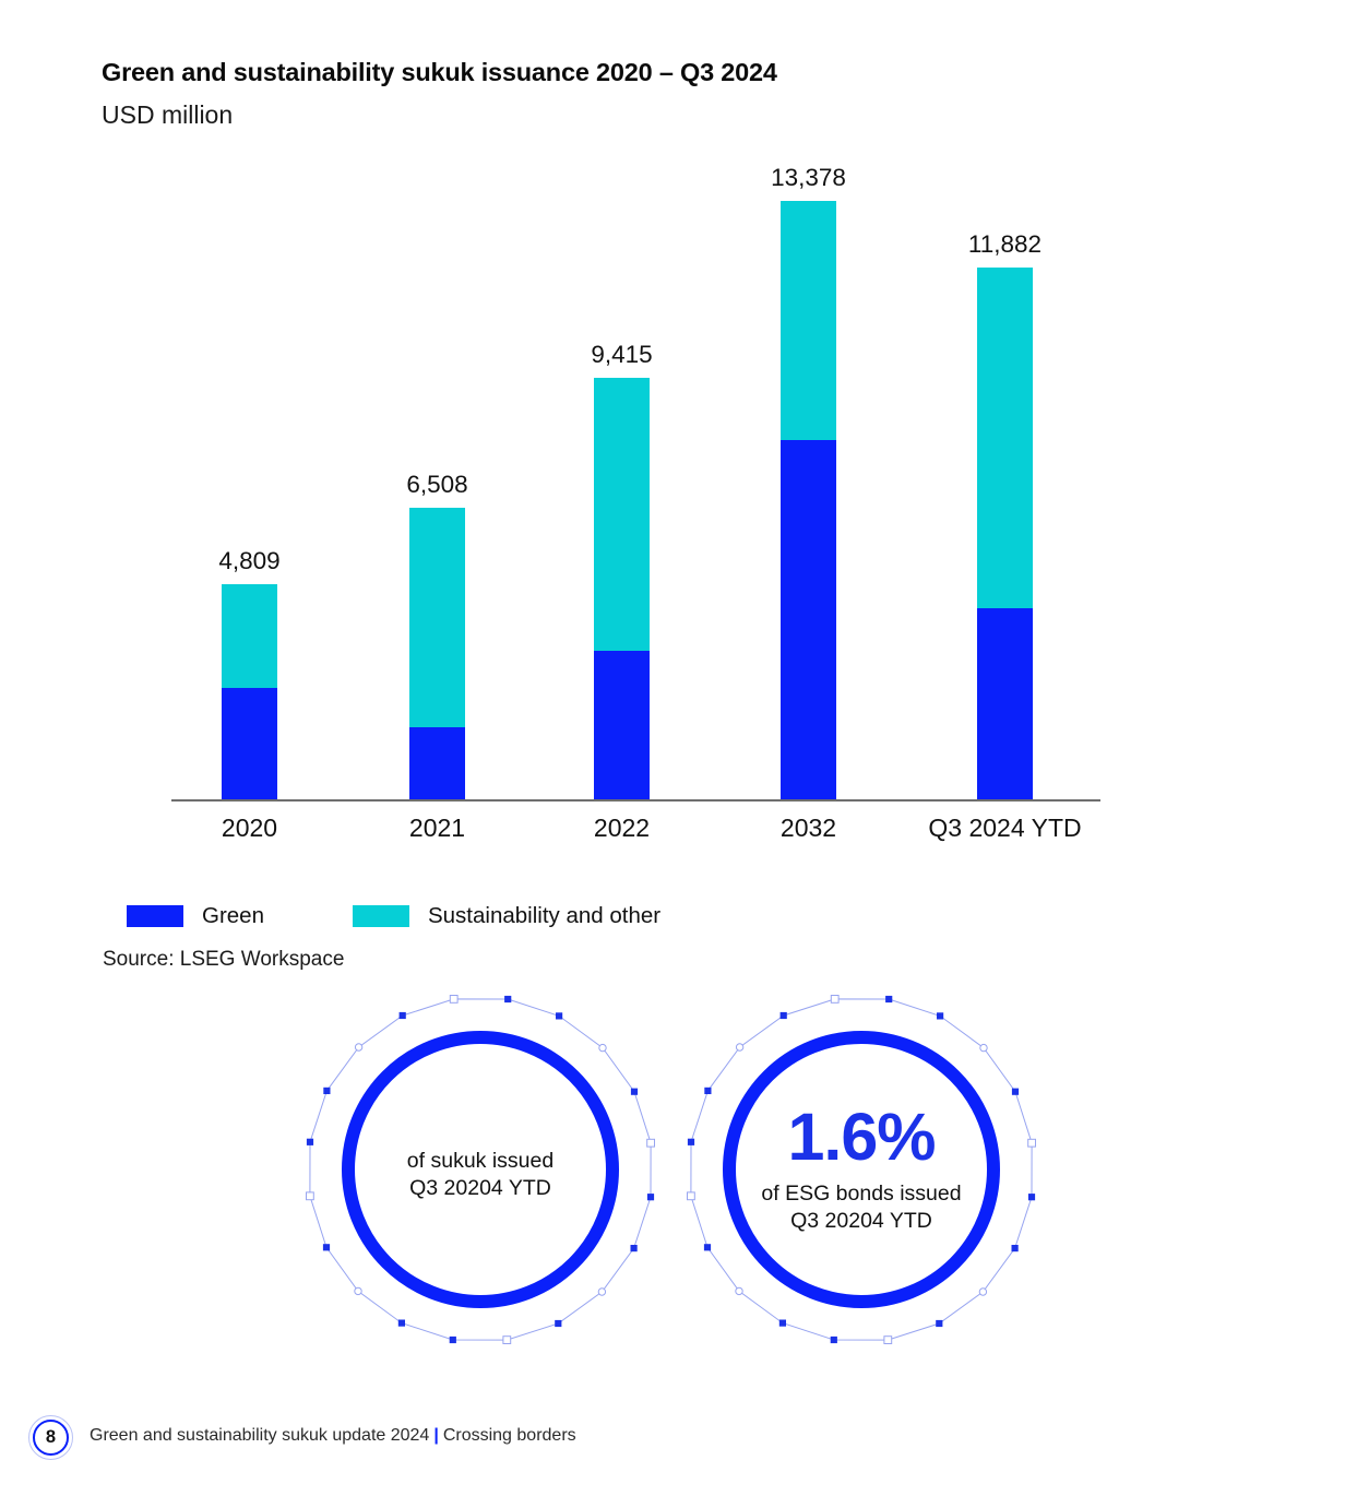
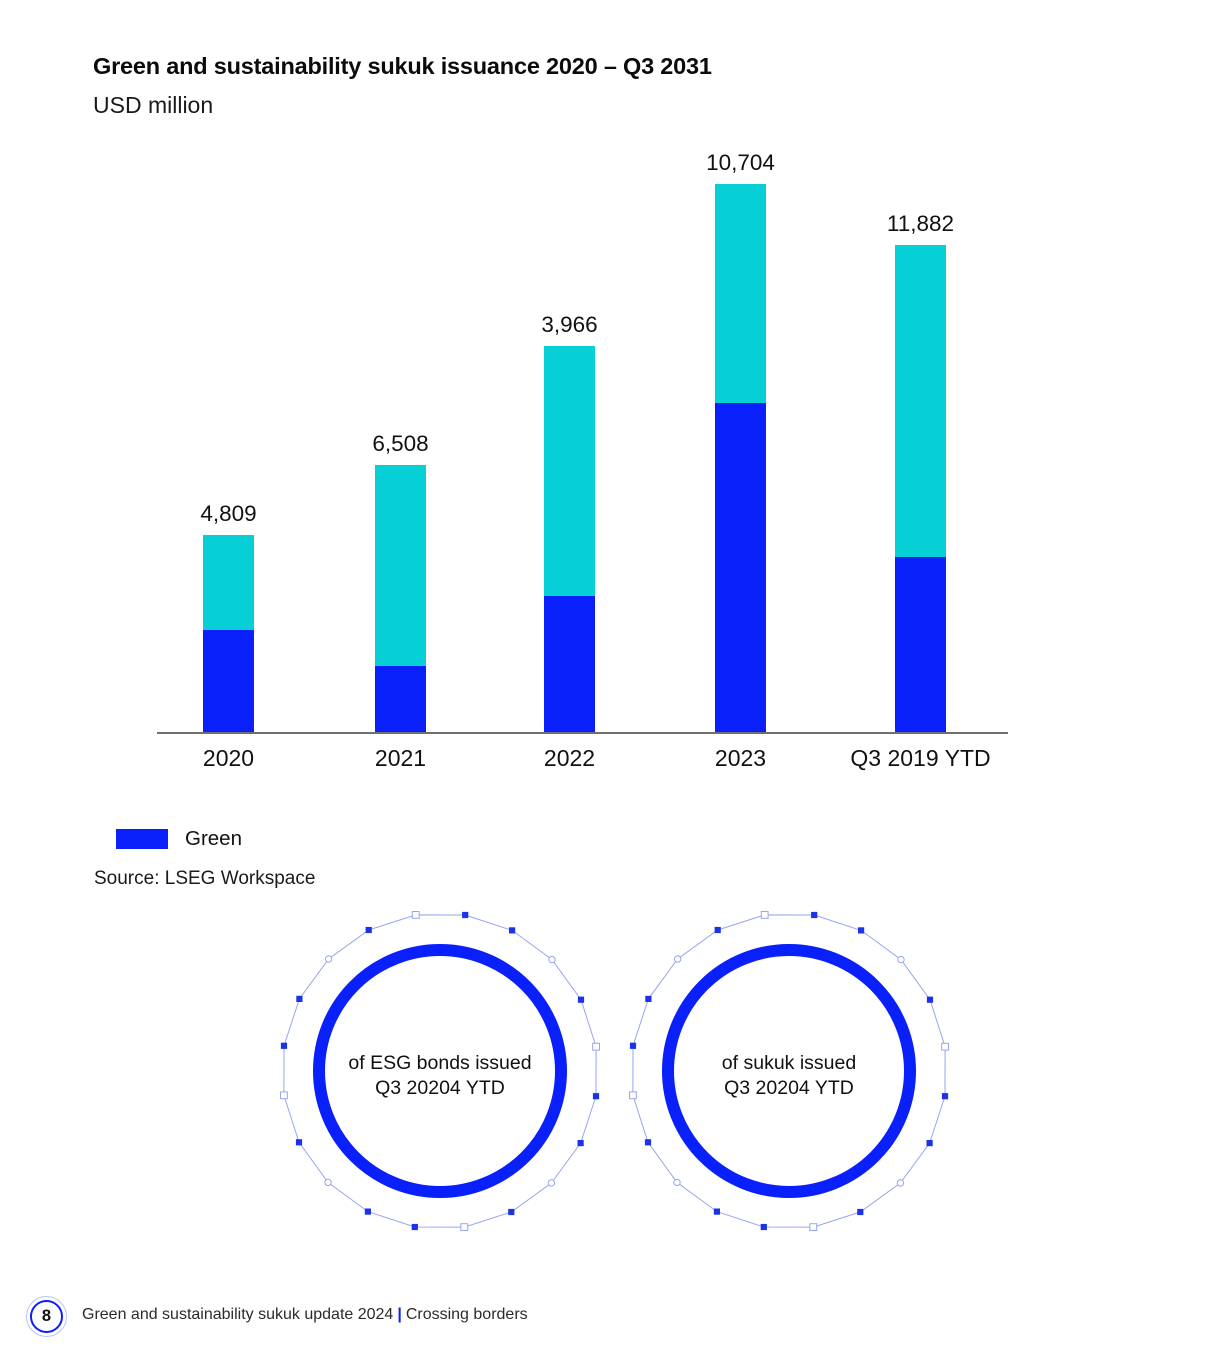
- Green and sustainability sukuk issuance 2020 – Q3 2024
+ Green and sustainability sukuk issuance 2020 – Q3 2031
  USD million
  4,809
  6,508
- 9,415
+ 3,966
- 13,378
+ 10,704
  11,882
  2020
  2021
  2022
- 2032
+ 2023
- Q3 2024 YTD
+ Q3 2019 YTD
  Green
- Sustainability and other
  Source: LSEG Workspace
- of sukuk issued
+ of ESG bonds issued
  Q3 20204 YTD
- 1.6%
- of ESG bonds issued
+ of sukuk issued
  Q3 20204 YTD
  8
  Green and sustainability sukuk update 2024 | Crossing borders
